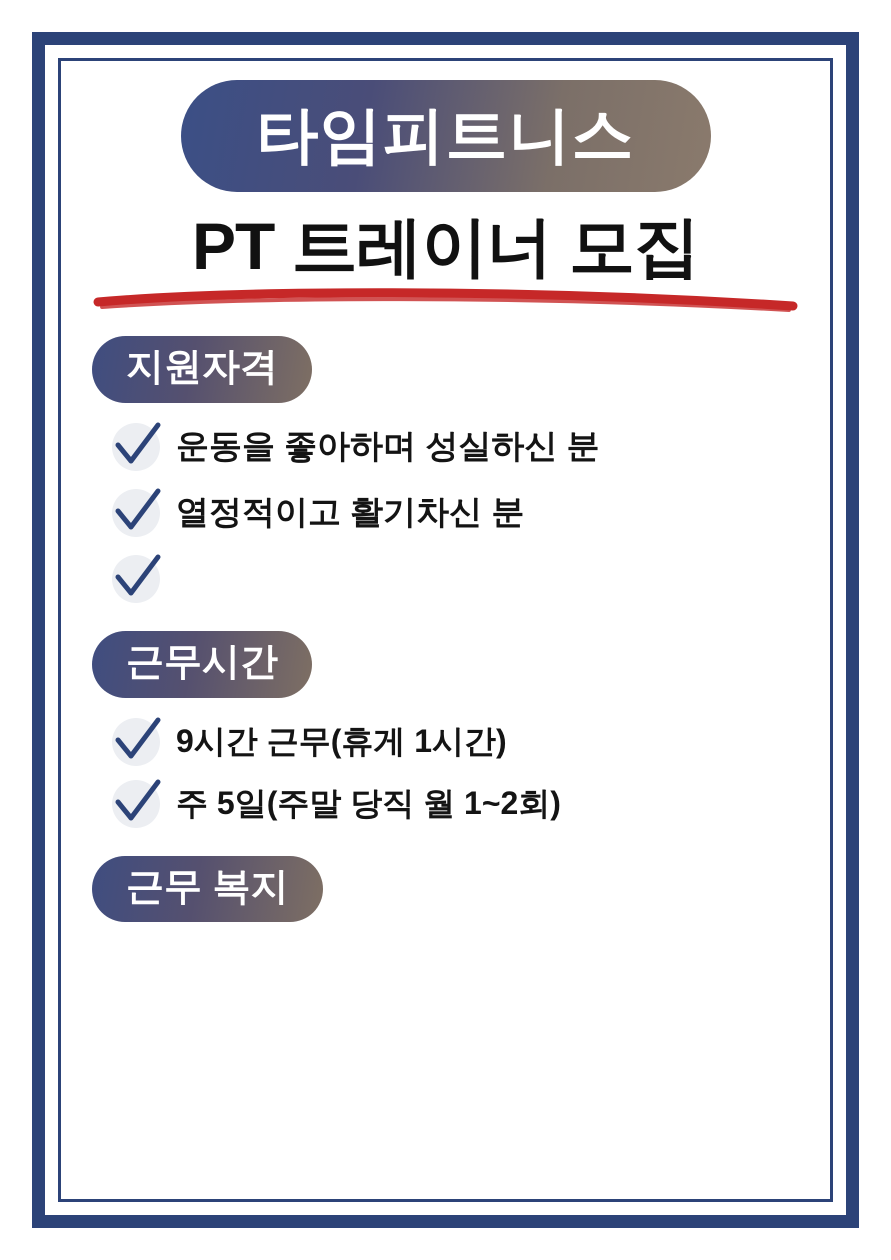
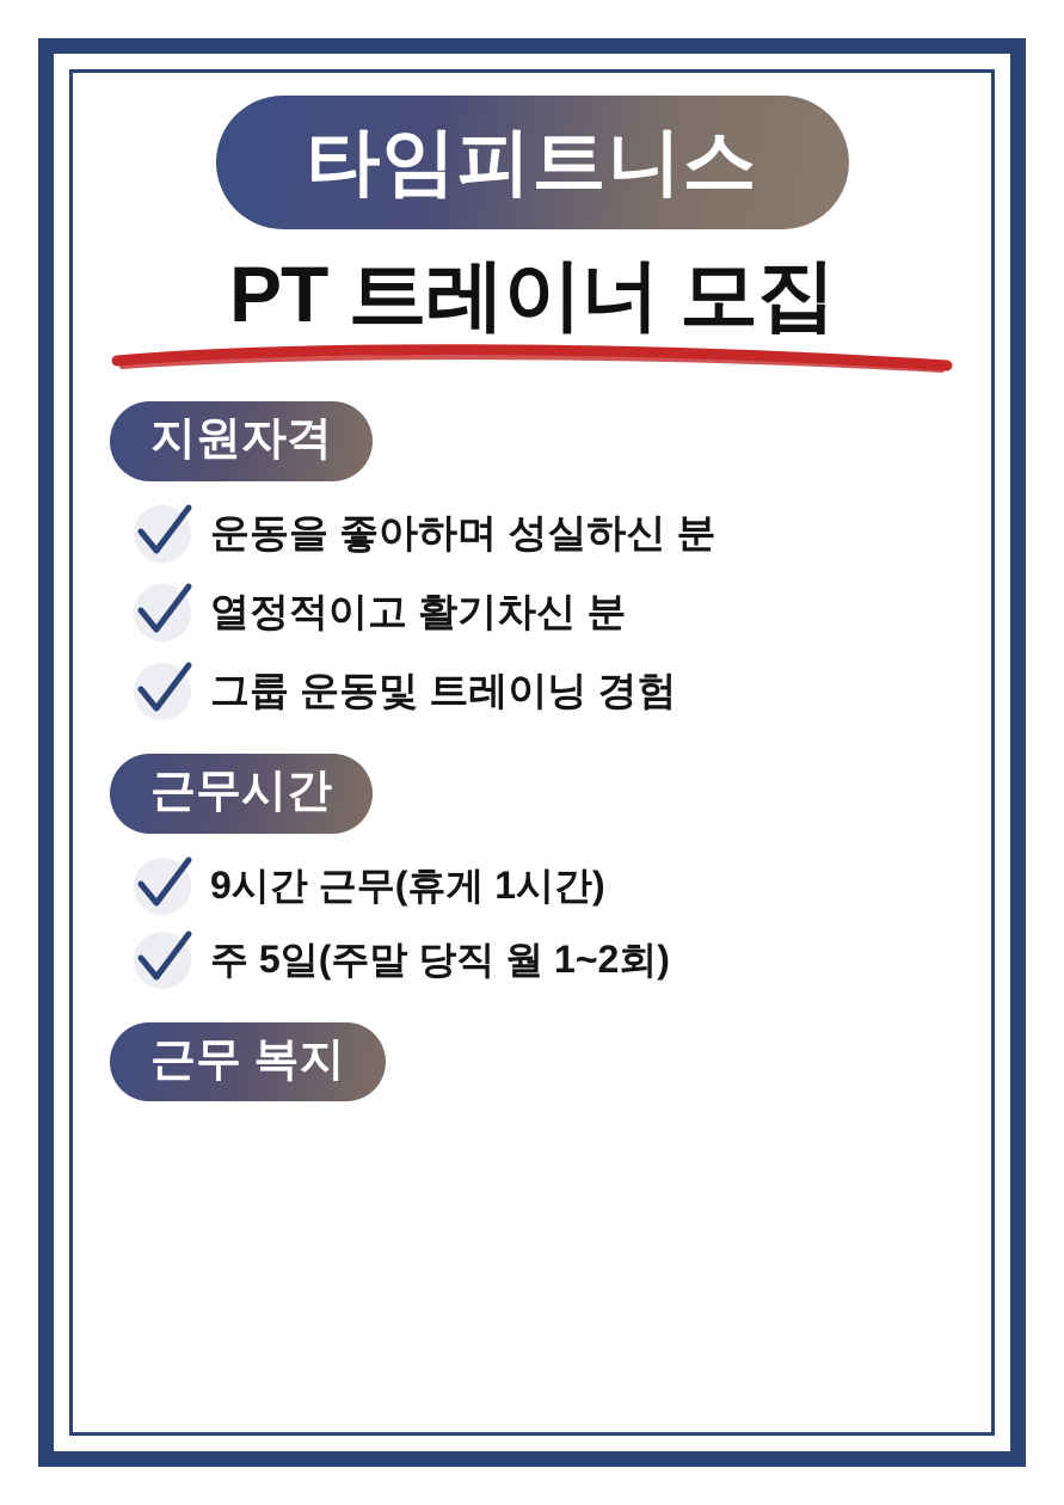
  타임피트니스
  PT 트레이너 모집
  지원자격
  운동을 좋아하며 성실하신 분
  열정적이고 활기차신 분
+ 그룹 운동및 트레이닝 경험
  근무시간
  9시간 근무(휴게 1시간)
  주 5일(주말 당직 월 1~2회)
  근무 복지
